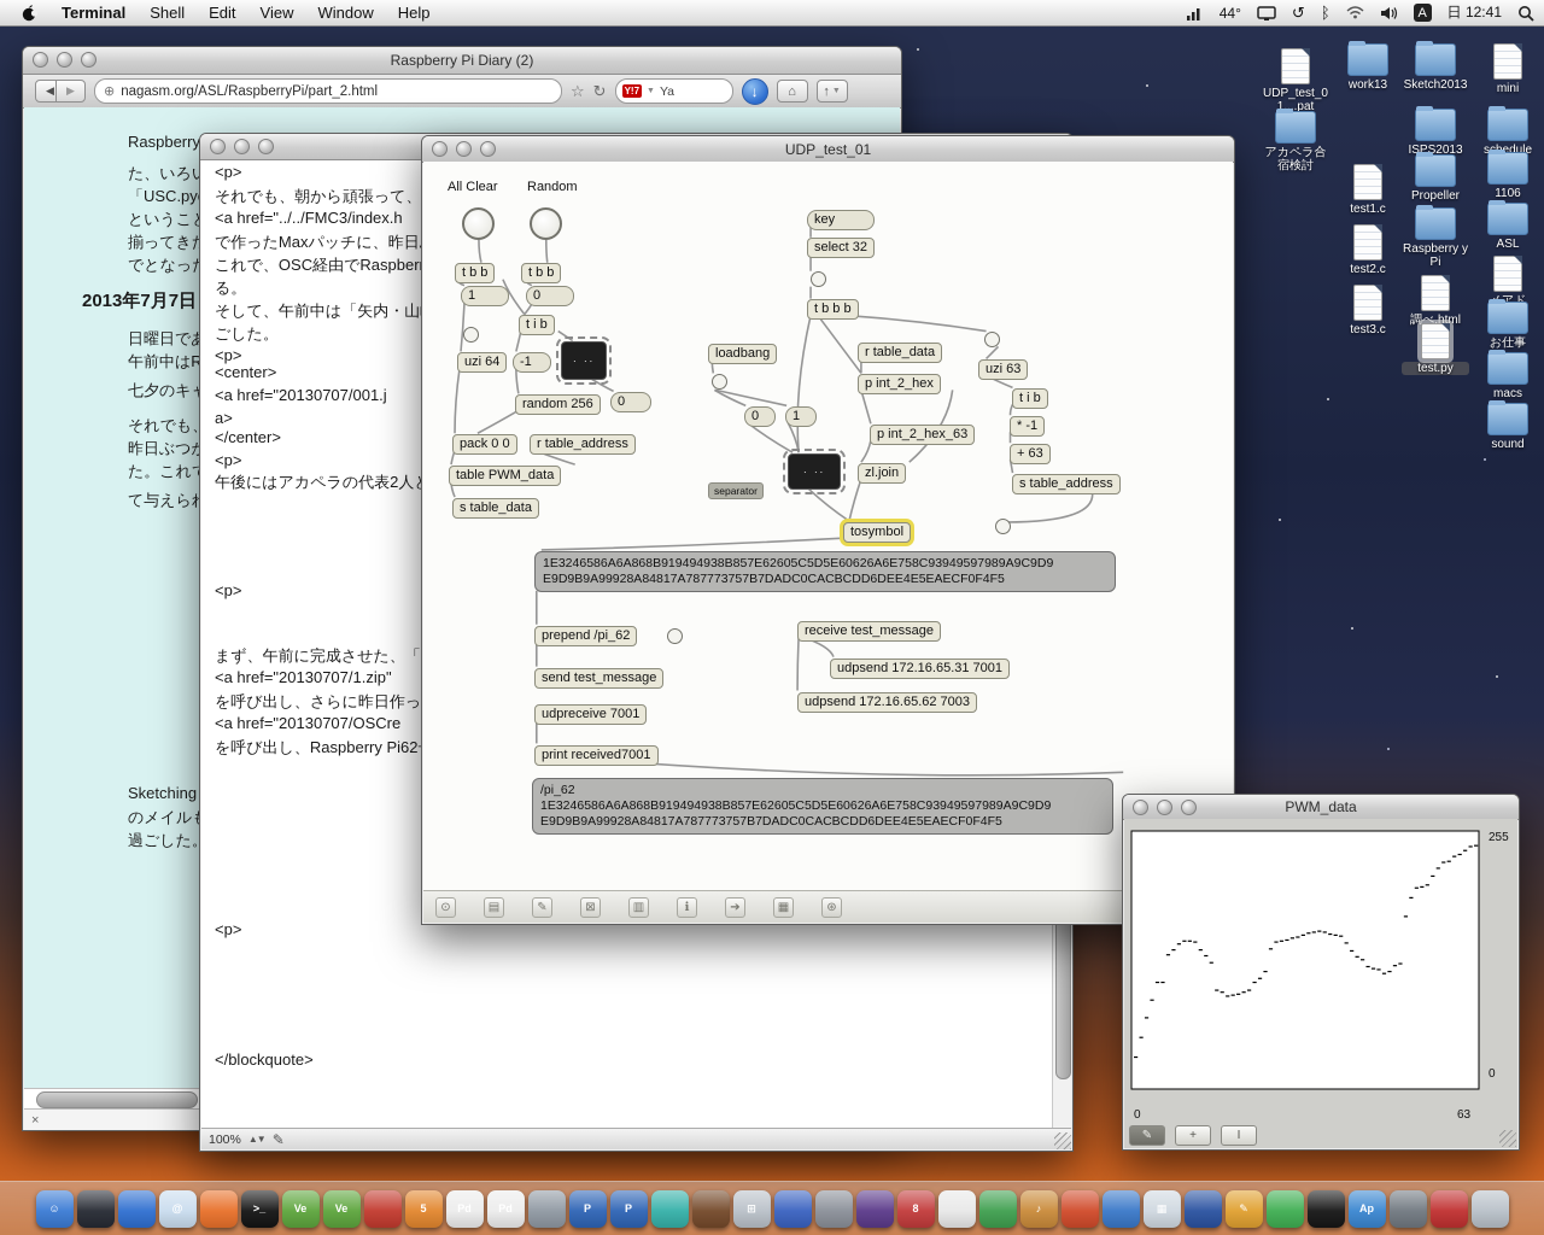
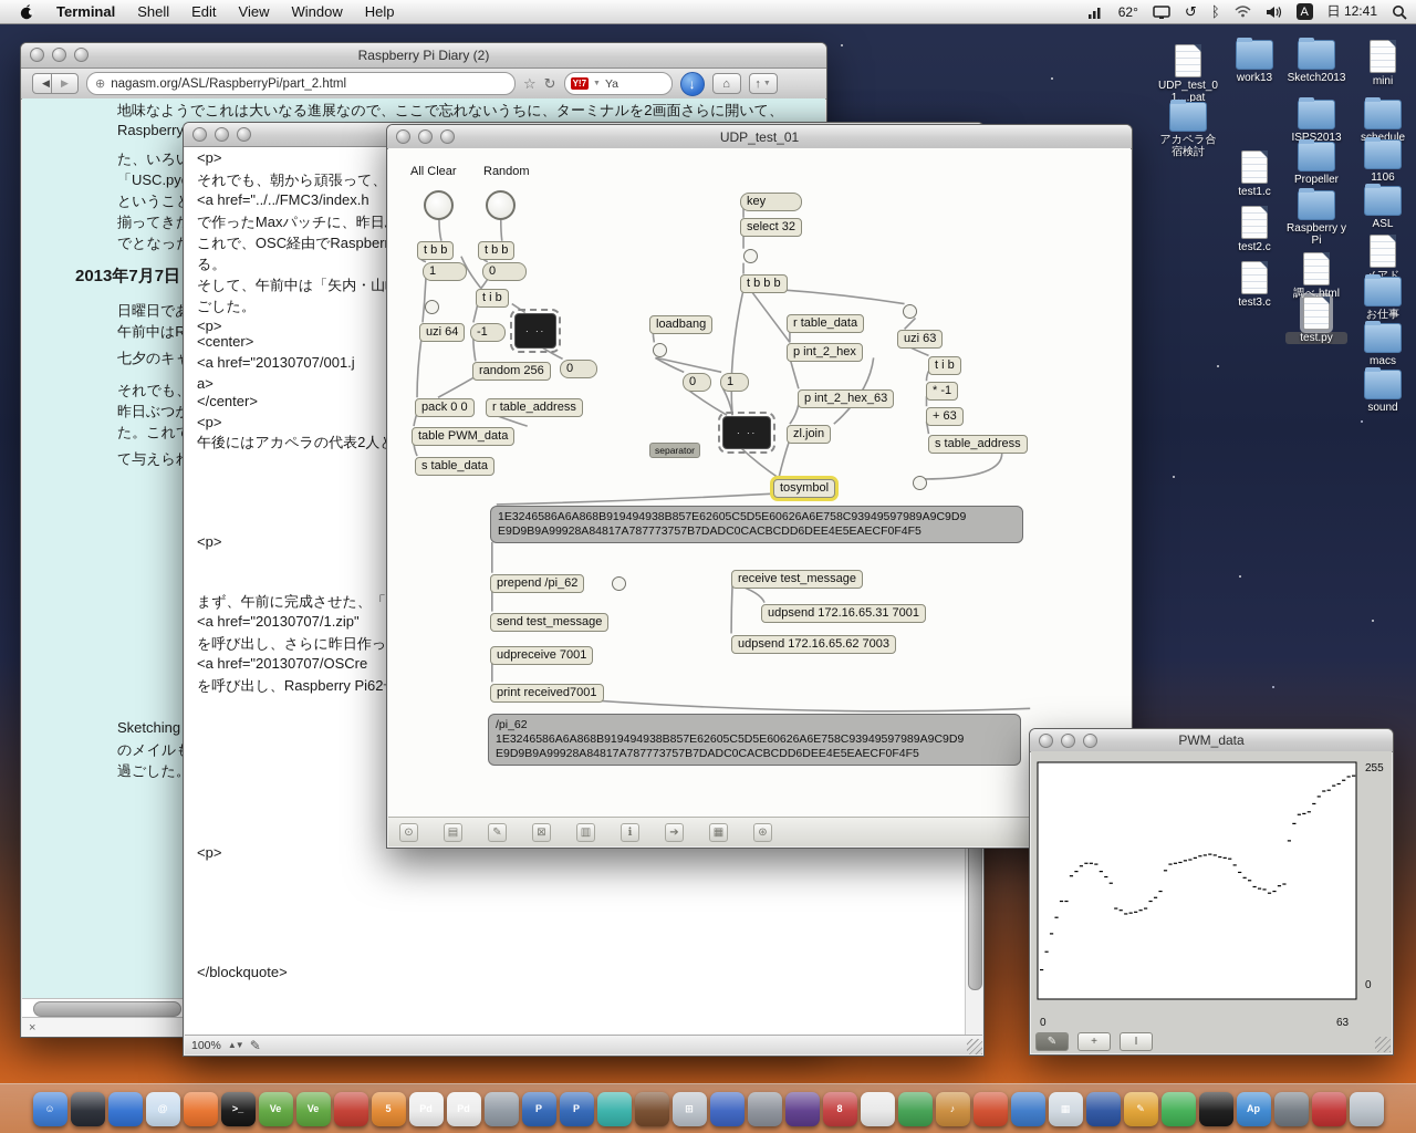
  UDP_test_01....pat
  アカペラ合宿検討
  work13
  test1.c
  test2.c
  test3.c
  Sketch2013
  ISPS2013
  Propeller
  Raspberry yPi
  調べ.html
  test.py
  mini
  sedule
  1106
  ASL
  お仕事
  macs
  sound
  Raspberry Pi Diary (2)
  ◀
  ▶
  ⊕
  nagasm.org/ASL/RaspberryPi/part_2.html
  ☆
  ↻
  Y!7
  Ya
  ↓
  ⌂
  ↑
+ 地味なようでこれは大いなる進展なので、ここで忘れないうちに、ターミナルを2画面さらに開いて、
  Raspberry
  「USC.py
  揃ってき
  2013年7月7日
  日曜日で
  午前中はR
  七夕のキ
  それでも
  昨日ぶつ
  た。これ
  て与えら
  Sketching
  のメイル
  過ごした
  ×
  <p>
  それでも、朝から頑張って、
  <a href="../../FMC3/index.h
  で作ったMaxパッチに、昨日
  これで、OSC経由でRaspber
  る。
  そして、午前中は「矢内・山
  ごした。
  <p>
  <center>
  <a href="20130707/001.j
  a>
  </center>
  <p>
  午後にはアカペラの代表2人
  <p>
  まず、午前に完成させた、「
  <a href="20130707/1.zip"
  を呼び出し、さらに昨日作っ
  <a href="20130707/OSCre
  を呼び出し、Raspberry Pi62
  <p>
  </blockquote>
  100%
  ▲▼
  ✎
  UDP_test_01
  All Clear
  Random
  t b b
  1
  t b b
  0
  t i b
  uzi 64
  -1
  ∙ ∙∙
  random 256
  0
  pack 0 0
  r table_address
  table PWM_data
  s table_data
  loadbang
  0
  1
  ∙ ∙∙
  separator
  zl.join
  tosymbol
  key
  select 32
  t b b b
  r table_data
  p int_2_hex
  p int_2_hex_63
  uzi 63
  t i b
  * -1
  + 63
  s table_address
  1E3246586A6A868B919494938B857E62605C5D5E60626A6E758C93949597989A9C9D9
  E9D9B9A99928A84817A787773757B7DADC0CACBCDD6DEE4E5EAECF0F4F5
  prepend /pi_62
  send test_message
  udpreceive 7001
  print received7001
  receive test_message
  udpsend 172.16.65.31 7001
  udpsend 172.16.65.62 7003
  /pi_62
  1E3246586A6A868B919494938B857E62605C5D5E60626A6E758C93949597989A9C9D9
  E9D9B9A99928A84817A787773757B7DADC0CACBCDD6DEE4E5EAECF0F4F5
  ⊙
  ▤
  ✎
  ⊠
  ▥
  ℹ
  ➔
  ▦
  ⊛
  PWM_data
  255
  0
  0
  63
  ✎
  +
  I
  Terminal
  Shell
  Edit
  View
  Window
  Help
- 44°
+ 62°
  ↺
  ᛒ
  A
  日 12:41
  ☺
  @
  >_
  Ve
  Ve
  5
  Pd
  Pd
  P
  P
  ⊞
  8
  ♪
  ▦
  ✎
  Ap
